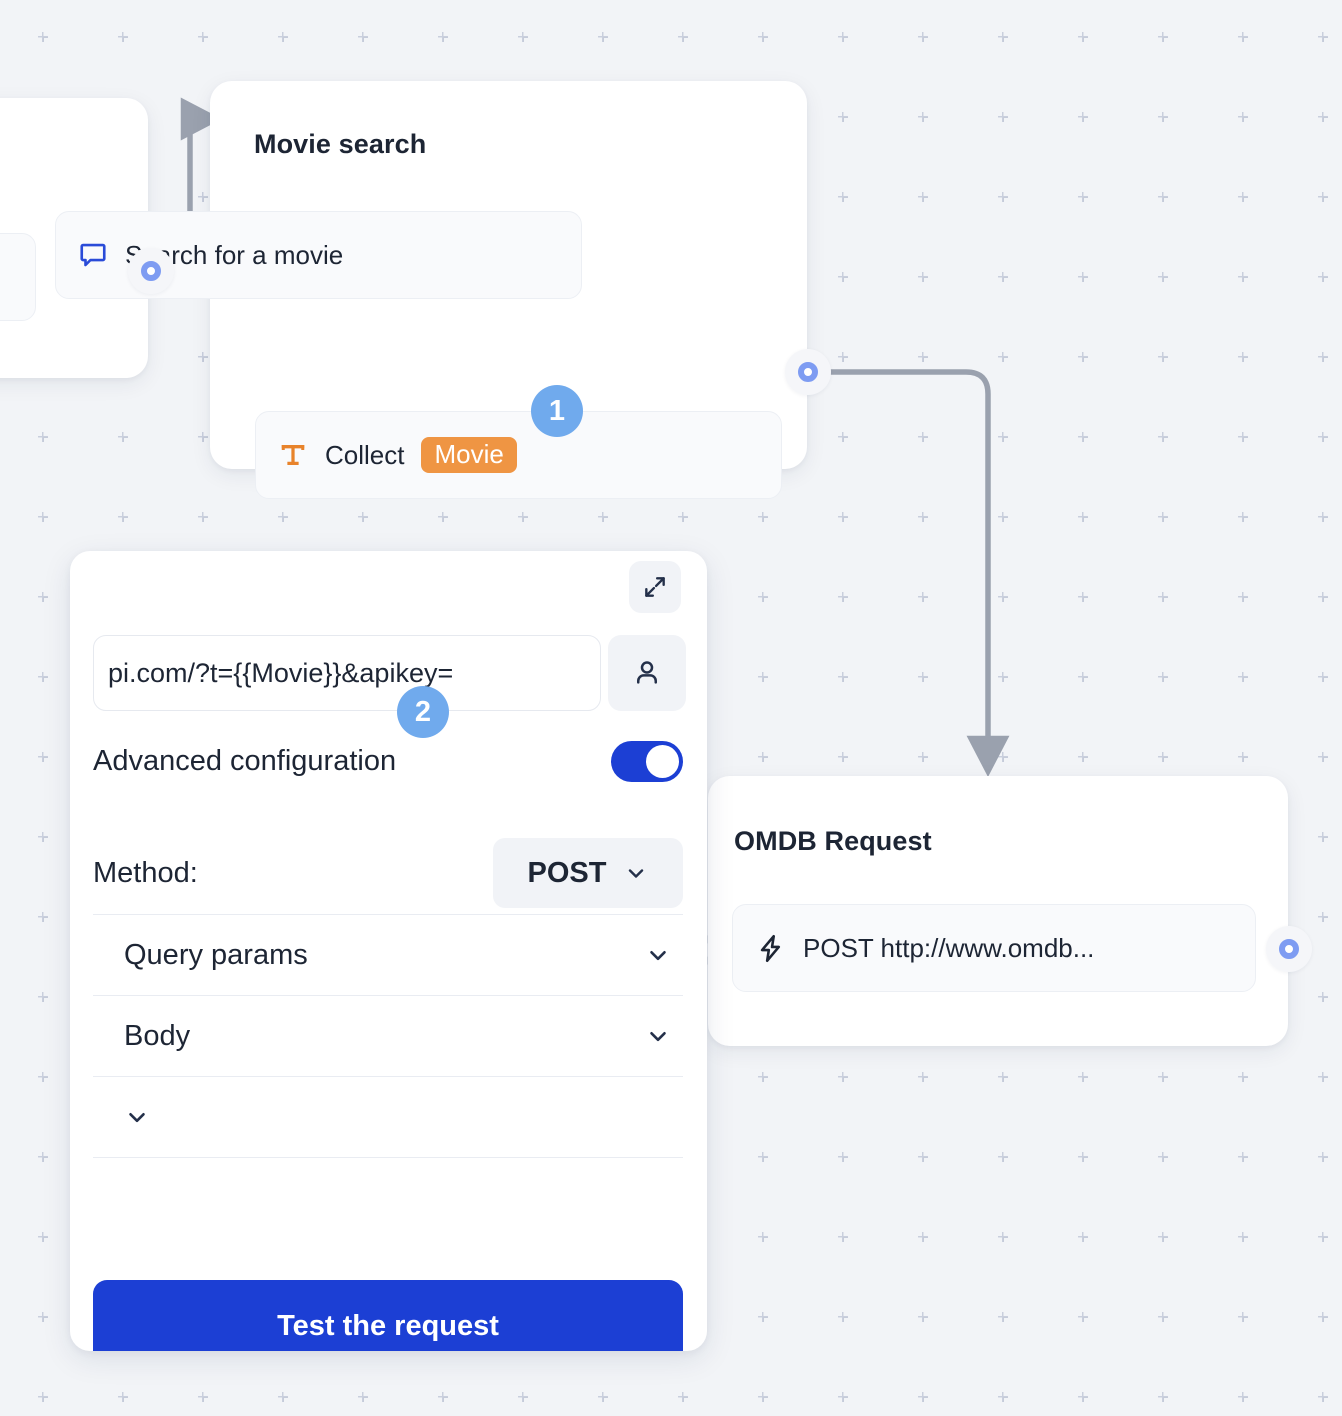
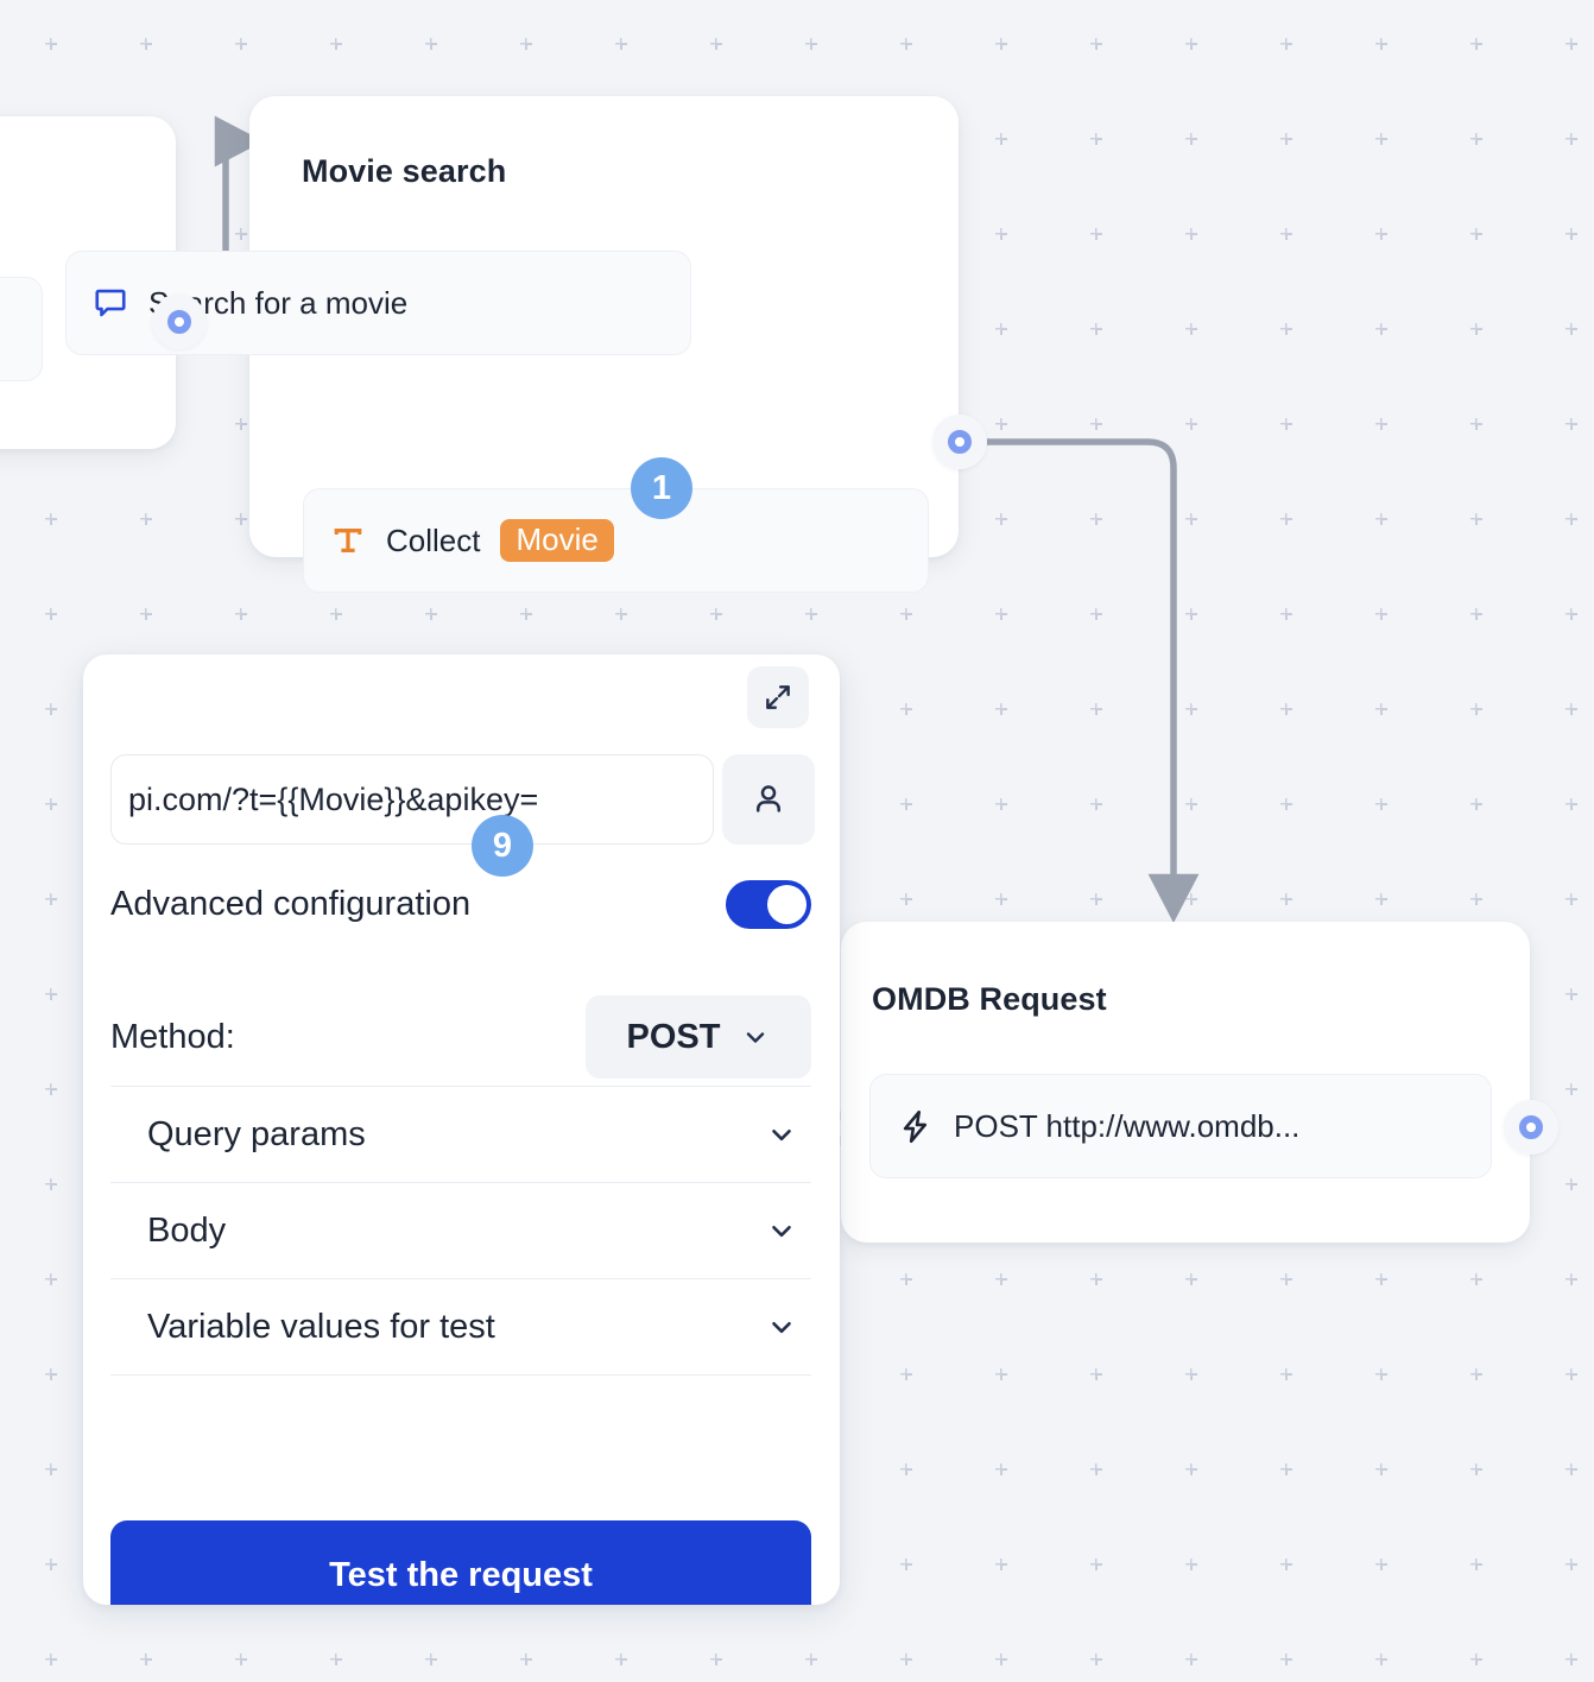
  Movie search
  rch for a movie
  Collect
  Movie
  OMDB Request
  POST http://www.omdb...
  pi.com/?t={{Movie}}&apikey=
  Advanced configuration
  Method:
  POST
  Query params
  Body
+ Variable values for test
  Test the request
  1
- 2
+ 9
